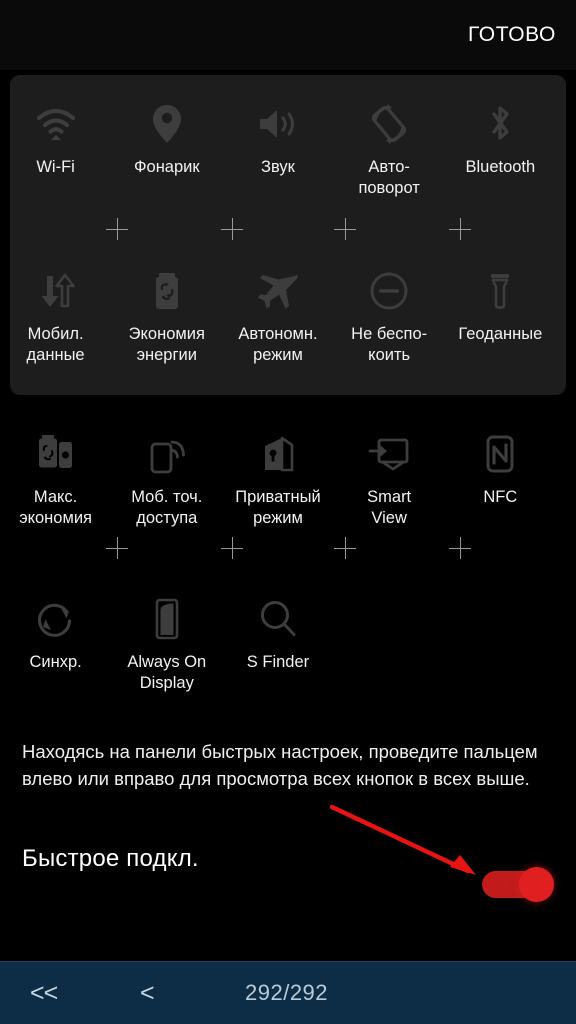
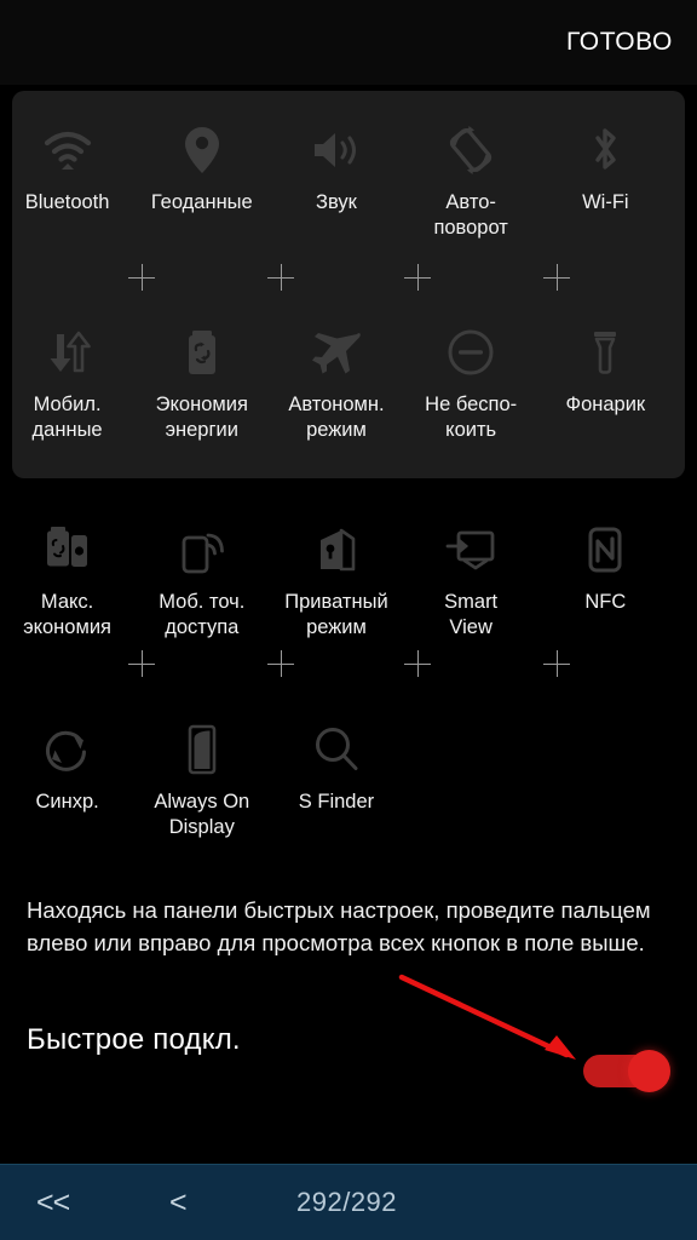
  ГОТОВО
- Wi-Fi
+ Bluetooth
- Фонарик
+ Геоданные
  Звук
  Авто-
  поворот
- Bluetooth
+ Wi-Fi
  Мобил.
  данные
  Экономия
  энергии
  Автономн.
  режим
  Не беспо-
  коить
- Геоданные
+ Фонарик
  Макс.
  экономия
  Моб. точ.
  доступа
  Приватный
  режим
  Smart
  View
  NFC
  Синхр.
  Always On
  Display
  S Finder
- Находясь на панели быстрых настроек, проведите пальцем влево или вправо для просмотра всех кнопок в всех выше.
+ Находясь на панели быстрых настроек, проведите пальцем влево или вправо для просмотра всех кнопок в поле выше.
  Быстрое подкл.
  <<
  <
  292/292
